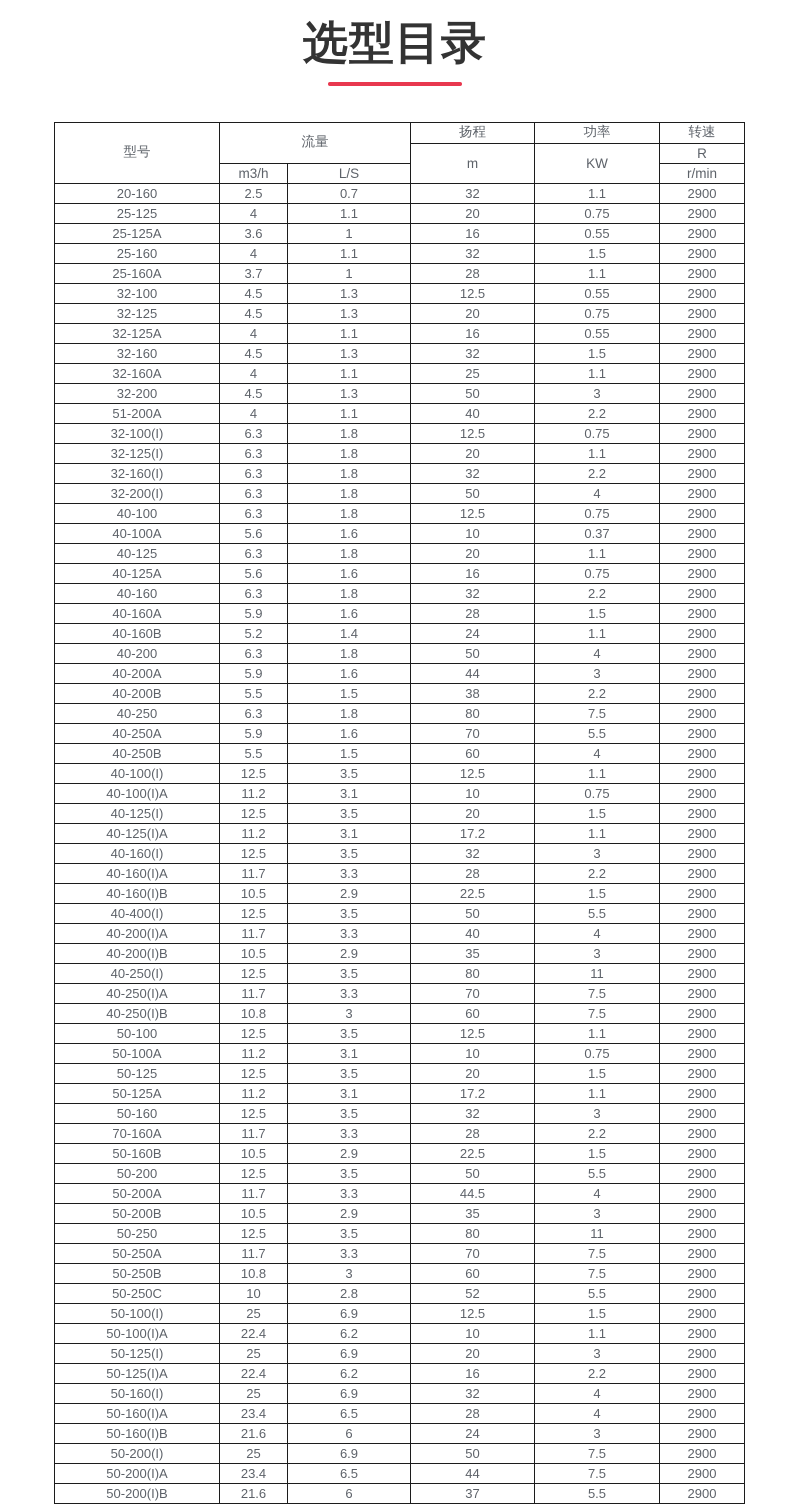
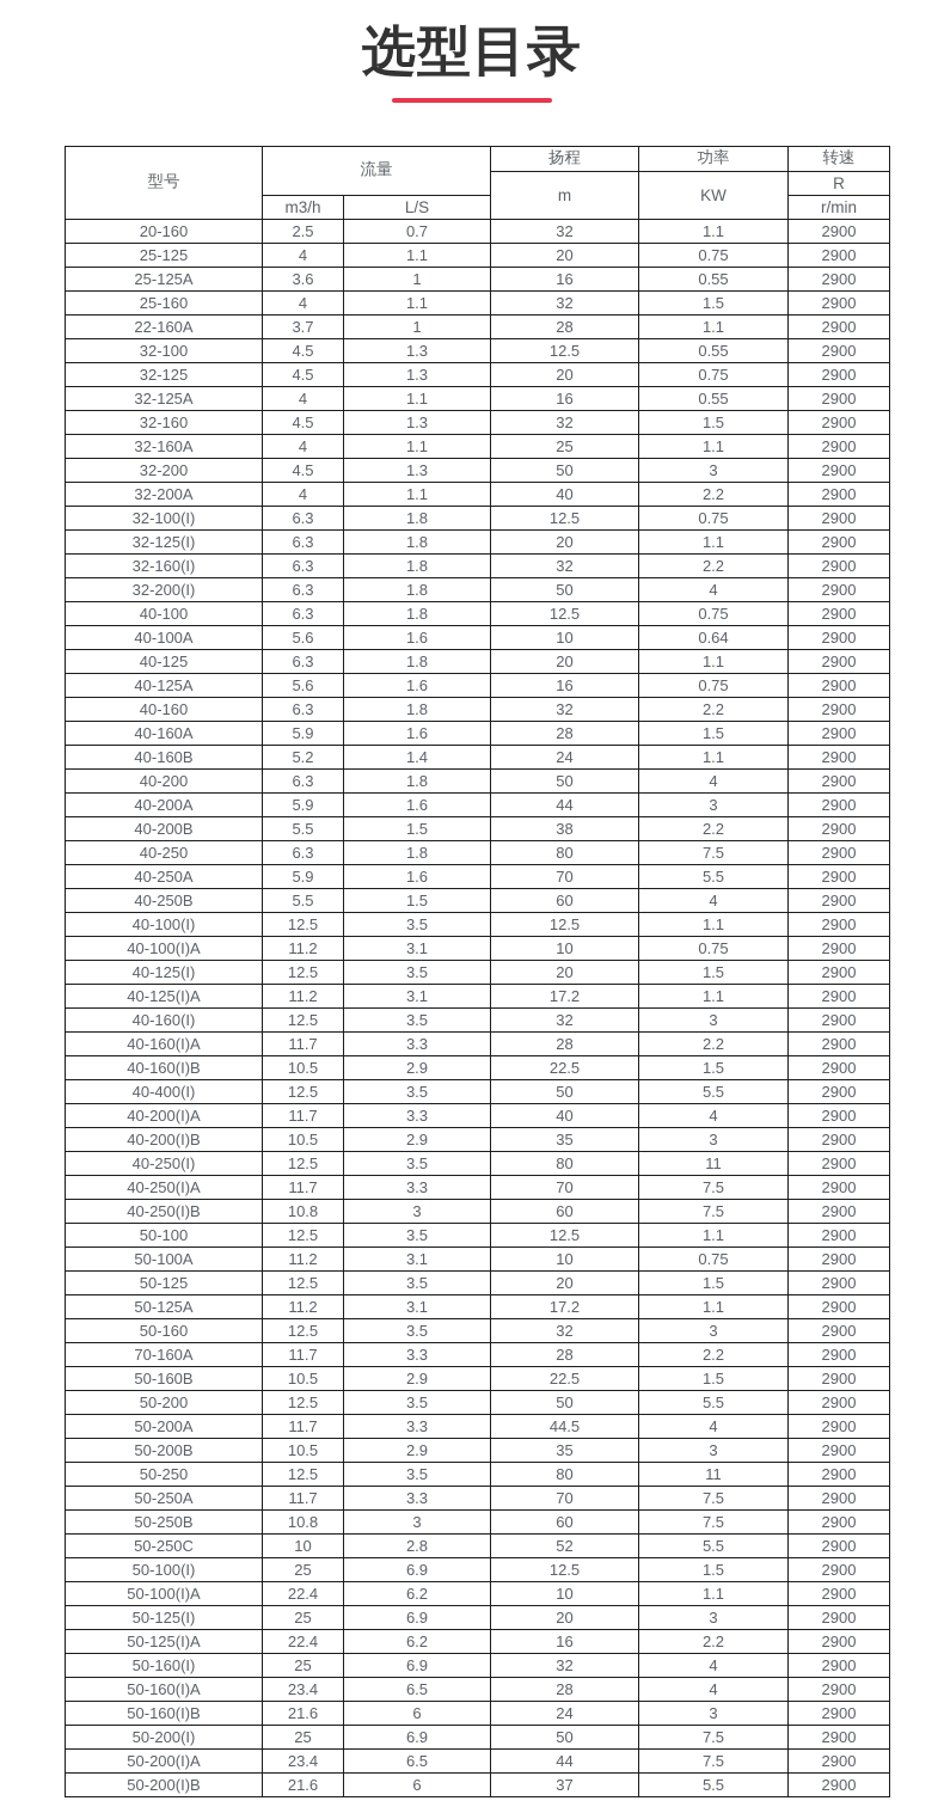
  选型目录
  型号	流量	扬程	功率	转速
  m	KW	R
  m3/h	L/S	r/min
  20-160	2.5	0.7	32	1.1	2900
  25-125	4	1.1	20	0.75	2900
  25-125A	3.6	1	16	0.55	2900
  25-160	4	1.1	32	1.5	2900
- 25-160A	3.7	1	28	1.1	2900
+ 22-160A	3.7	1	28	1.1	2900
  32-100	4.5	1.3	12.5	0.55	2900
  32-125	4.5	1.3	20	0.75	2900
  32-125A	4	1.1	16	0.55	2900
  32-160	4.5	1.3	32	1.5	2900
  32-160A	4	1.1	25	1.1	2900
  32-200	4.5	1.3	50	3	2900
- 51-200A	4	1.1	40	2.2	2900
+ 32-200A	4	1.1	40	2.2	2900
  32-100(I)	6.3	1.8	12.5	0.75	2900
  32-125(I)	6.3	1.8	20	1.1	2900
  32-160(I)	6.3	1.8	32	2.2	2900
  32-200(I)	6.3	1.8	50	4	2900
  40-100	6.3	1.8	12.5	0.75	2900
- 40-100A	5.6	1.6	10	0.37	2900
+ 40-100A	5.6	1.6	10	0.64	2900
  40-125	6.3	1.8	20	1.1	2900
  40-125A	5.6	1.6	16	0.75	2900
  40-160	6.3	1.8	32	2.2	2900
  40-160A	5.9	1.6	28	1.5	2900
  40-160B	5.2	1.4	24	1.1	2900
  40-200	6.3	1.8	50	4	2900
  40-200A	5.9	1.6	44	3	2900
  40-200B	5.5	1.5	38	2.2	2900
  40-250	6.3	1.8	80	7.5	2900
  40-250A	5.9	1.6	70	5.5	2900
  40-250B	5.5	1.5	60	4	2900
  40-100(I)	12.5	3.5	12.5	1.1	2900
  40-100(I)A	11.2	3.1	10	0.75	2900
  40-125(I)	12.5	3.5	20	1.5	2900
  40-125(I)A	11.2	3.1	17.2	1.1	2900
  40-160(I)	12.5	3.5	32	3	2900
  40-160(I)A	11.7	3.3	28	2.2	2900
  40-160(I)B	10.5	2.9	22.5	1.5	2900
  40-400(I)	12.5	3.5	50	5.5	2900
  40-200(I)A	11.7	3.3	40	4	2900
  40-200(I)B	10.5	2.9	35	3	2900
  40-250(I)	12.5	3.5	80	11	2900
  40-250(I)A	11.7	3.3	70	7.5	2900
  40-250(I)B	10.8	3	60	7.5	2900
  50-100	12.5	3.5	12.5	1.1	2900
  50-100A	11.2	3.1	10	0.75	2900
  50-125	12.5	3.5	20	1.5	2900
  50-125A	11.2	3.1	17.2	1.1	2900
  50-160	12.5	3.5	32	3	2900
  70-160A	11.7	3.3	28	2.2	2900
  50-160B	10.5	2.9	22.5	1.5	2900
  50-200	12.5	3.5	50	5.5	2900
  50-200A	11.7	3.3	44.5	4	2900
  50-200B	10.5	2.9	35	3	2900
  50-250	12.5	3.5	80	11	2900
  50-250A	11.7	3.3	70	7.5	2900
  50-250B	10.8	3	60	7.5	2900
  50-250C	10	2.8	52	5.5	2900
  50-100(I)	25	6.9	12.5	1.5	2900
  50-100(I)A	22.4	6.2	10	1.1	2900
  50-125(I)	25	6.9	20	3	2900
  50-125(I)A	22.4	6.2	16	2.2	2900
  50-160(I)	25	6.9	32	4	2900
  50-160(I)A	23.4	6.5	28	4	2900
  50-160(I)B	21.6	6	24	3	2900
  50-200(I)	25	6.9	50	7.5	2900
  50-200(I)A	23.4	6.5	44	7.5	2900
  50-200(I)B	21.6	6	37	5.5	2900
